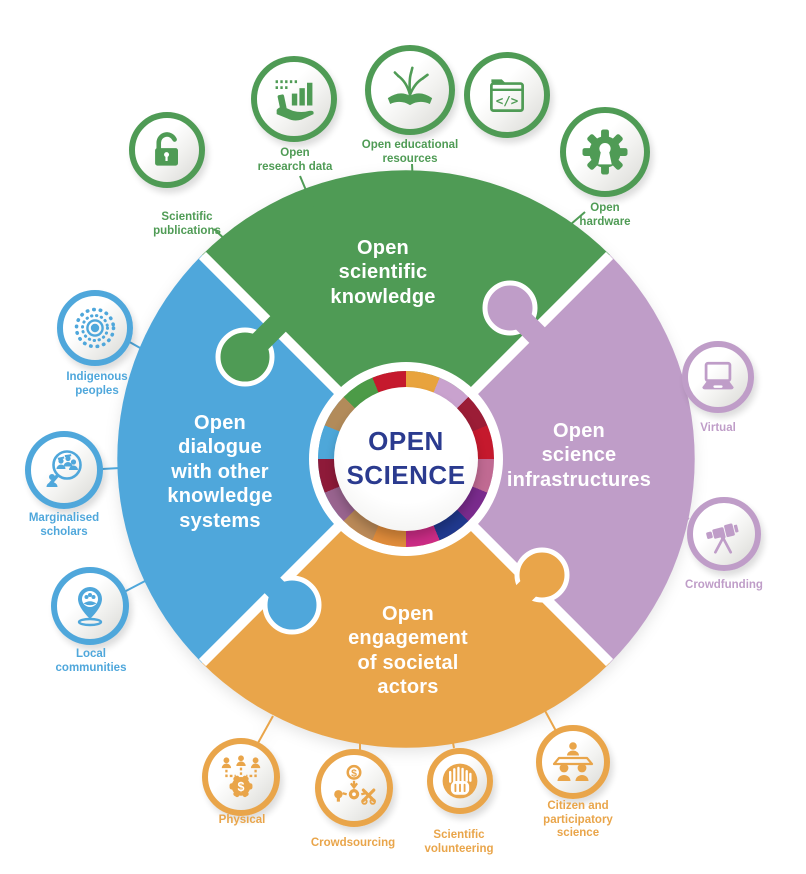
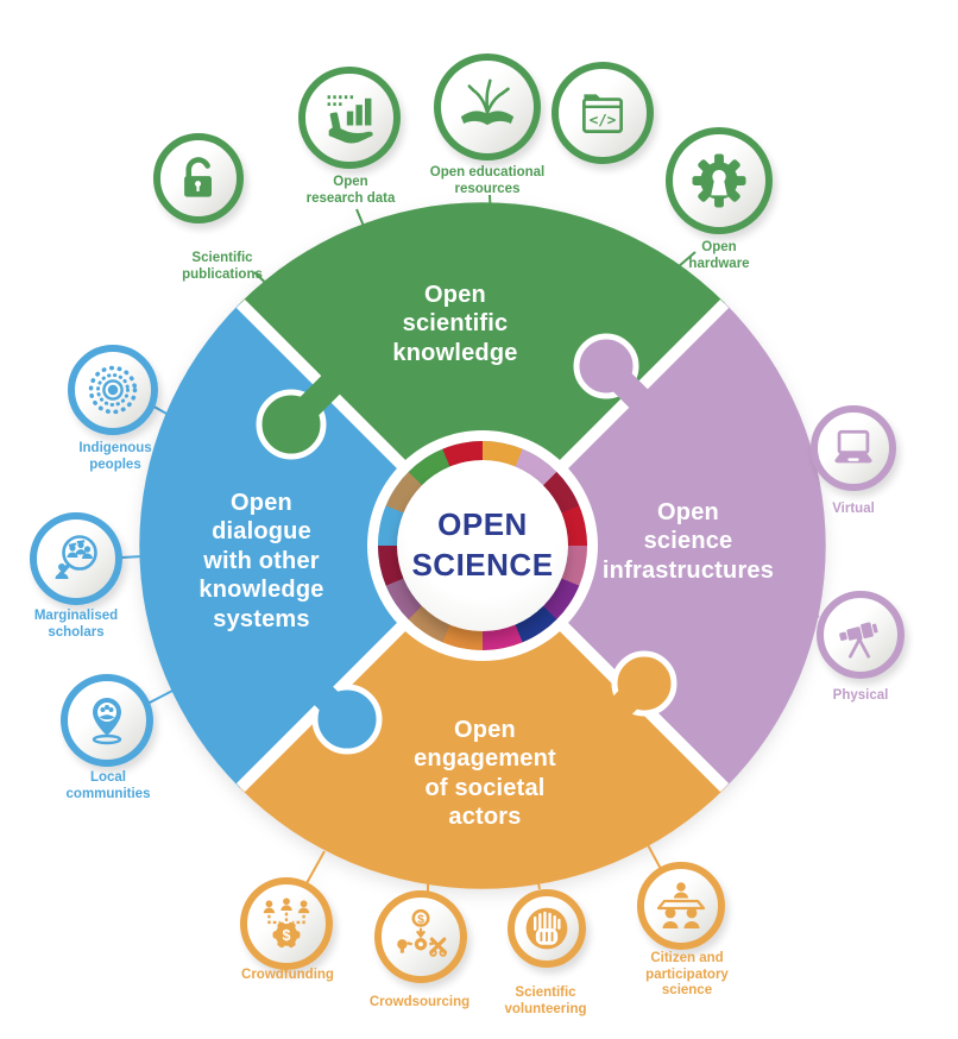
  Open
  scientific
  knowledge
  Open
  science
  infrastructures
  Open
  engagement
  of societal
  actors
  Open
  dialogue
  with other
  knowledge
  systems
  OPEN
  SCIENCE
  Scientific
  publications
  Open
  research data
  Open educational
  resources
  </>
  Open
  hardware
  Indigenous
  peoples
  Marginalised
  scholars
  Local
  communities
  Virtual
- Crowdfunding
+ Physical
  $
- Physical
+ Crowdfunding
  $
  Crowdsourcing
  Scientific
  volunteering
  Citizen and
  participatory
  science
